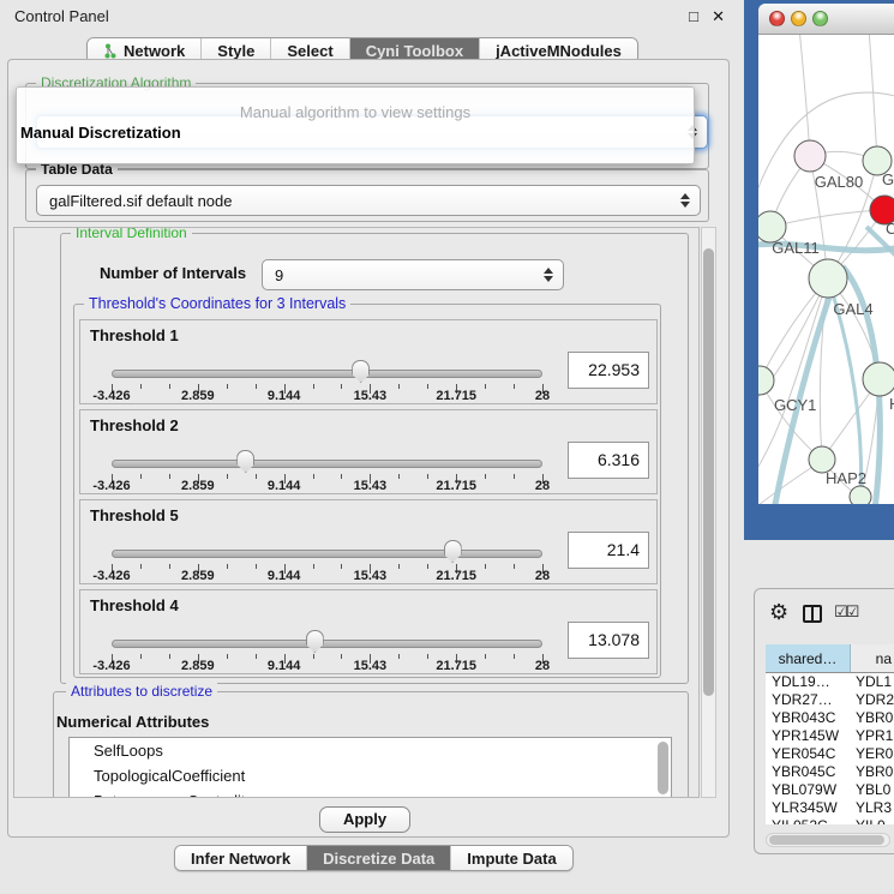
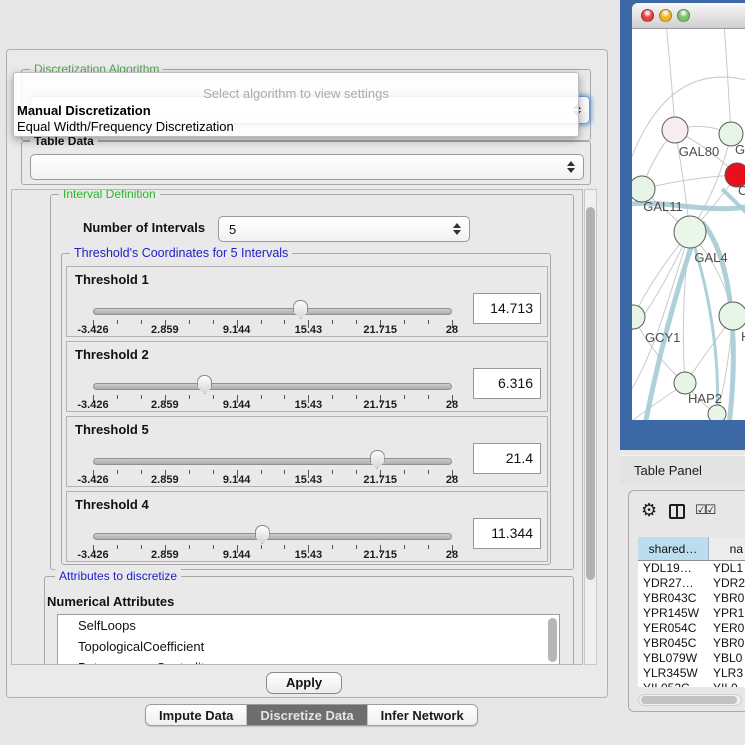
- Control Panel
- □
- ✕
- Network
- Style
- Select
- Cyni Toolbox
- jActiveMNodules
  Discretization Algorithm
- Manual algorithm to view settings
+ Select algorithm to view settings
  Manual Discretization
+ Equal Width/Frequency Discretization
  Table Data
- galFiltered.sif default node
  Interval Definition
  Number of Intervals
- 9
+ 5
- Threshold's Coordinates for 3 Intervals
+ Threshold's Coordinates for 5 Intervals
  Threshold 1
  -3.426
  2.859
  9.144
  15.43
  21.715
  28
- 22.953
+ 14.713
  Threshold 2
  -3.426
  2.859
  9.144
  15.43
  21.715
  28
  6.316
  Threshold 5
  -3.426
  2.859
  9.144
  15.43
  21.715
  28
  21.4
  Threshold 4
  -3.426
  2.859
  9.144
  15.43
  21.715
  28
- 13.078
+ 11.344
  Attributes to discretize
  Numerical Attributes
  SelfLoops
  TopologicalCoefficient
  Apply
- Infer Network
+ Impute Data
  Discretize Data
- Impute Data
+ Infer Network
  GAL80
  C
  GAL11
  GAL4
  GCY1
  HAP2
+ Table Panel
  ⚙
  ☑☑
  shared…
  na
  YDL19…
  YDL1
  YDR27…
  YDR2
  YBR043C
  YBR0
  YPR145W
  YPR1
  YER054C
  YER0
  YBR045C
  YBR0
  YBL079W
  YBL0
  YLR345W
  YLR3
